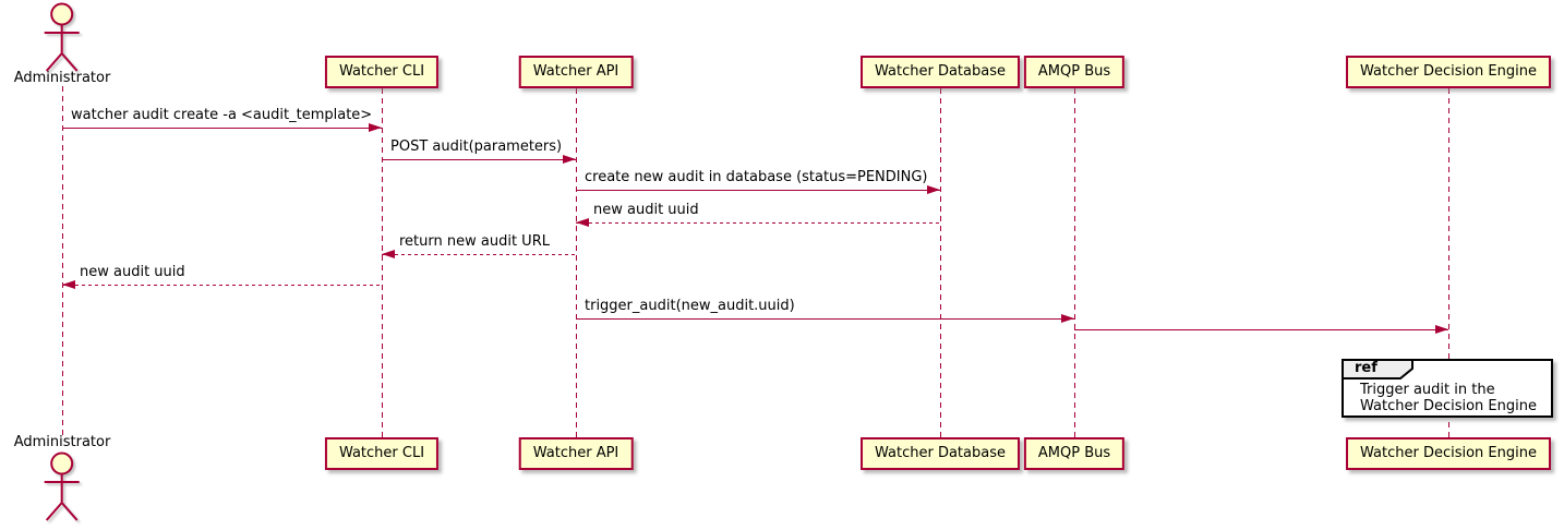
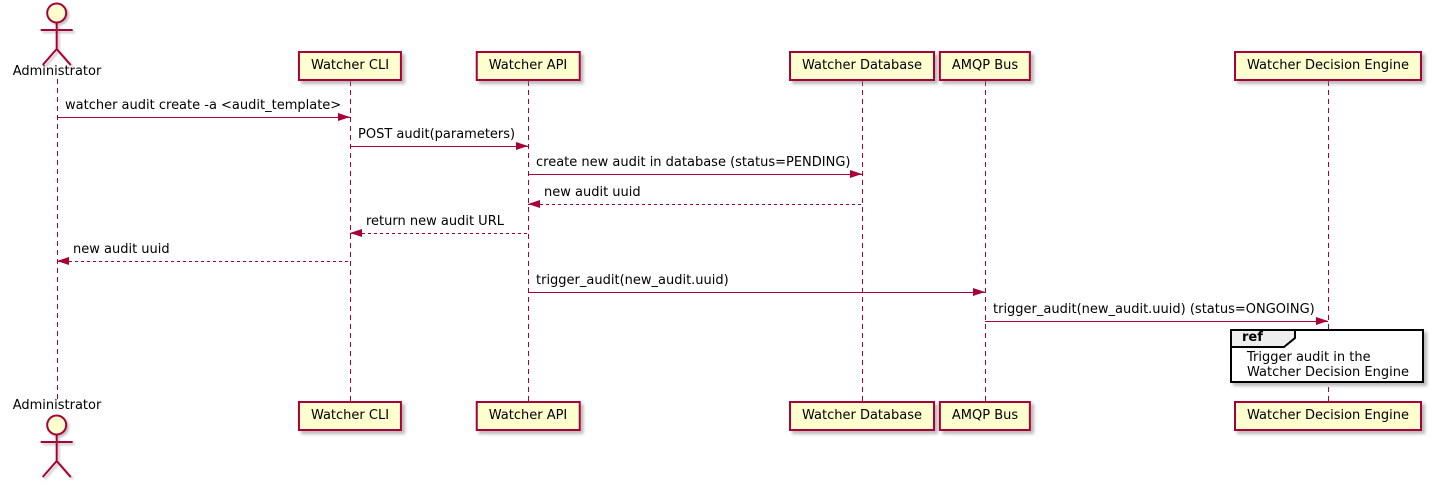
  Administrator
  Administrator
  Watcher CLI
  Watcher API
  Watcher Database
  AMQP Bus
  Watcher Decision Engine
  Watcher CLI
  Watcher API
  Watcher Database
  AMQP Bus
  Watcher Decision Engine
  watcher audit create -a <audit_template>
  POST audit(parameters)
  create new audit in database (status=PENDING)
  new audit uuid
  return new audit URL
  new audit uuid
  trigger_audit(new_audit.uuid)
+ trigger_audit(new_audit.uuid) (status=ONGOING)
  ref
  Trigger audit in the
  Watcher Decision Engine
